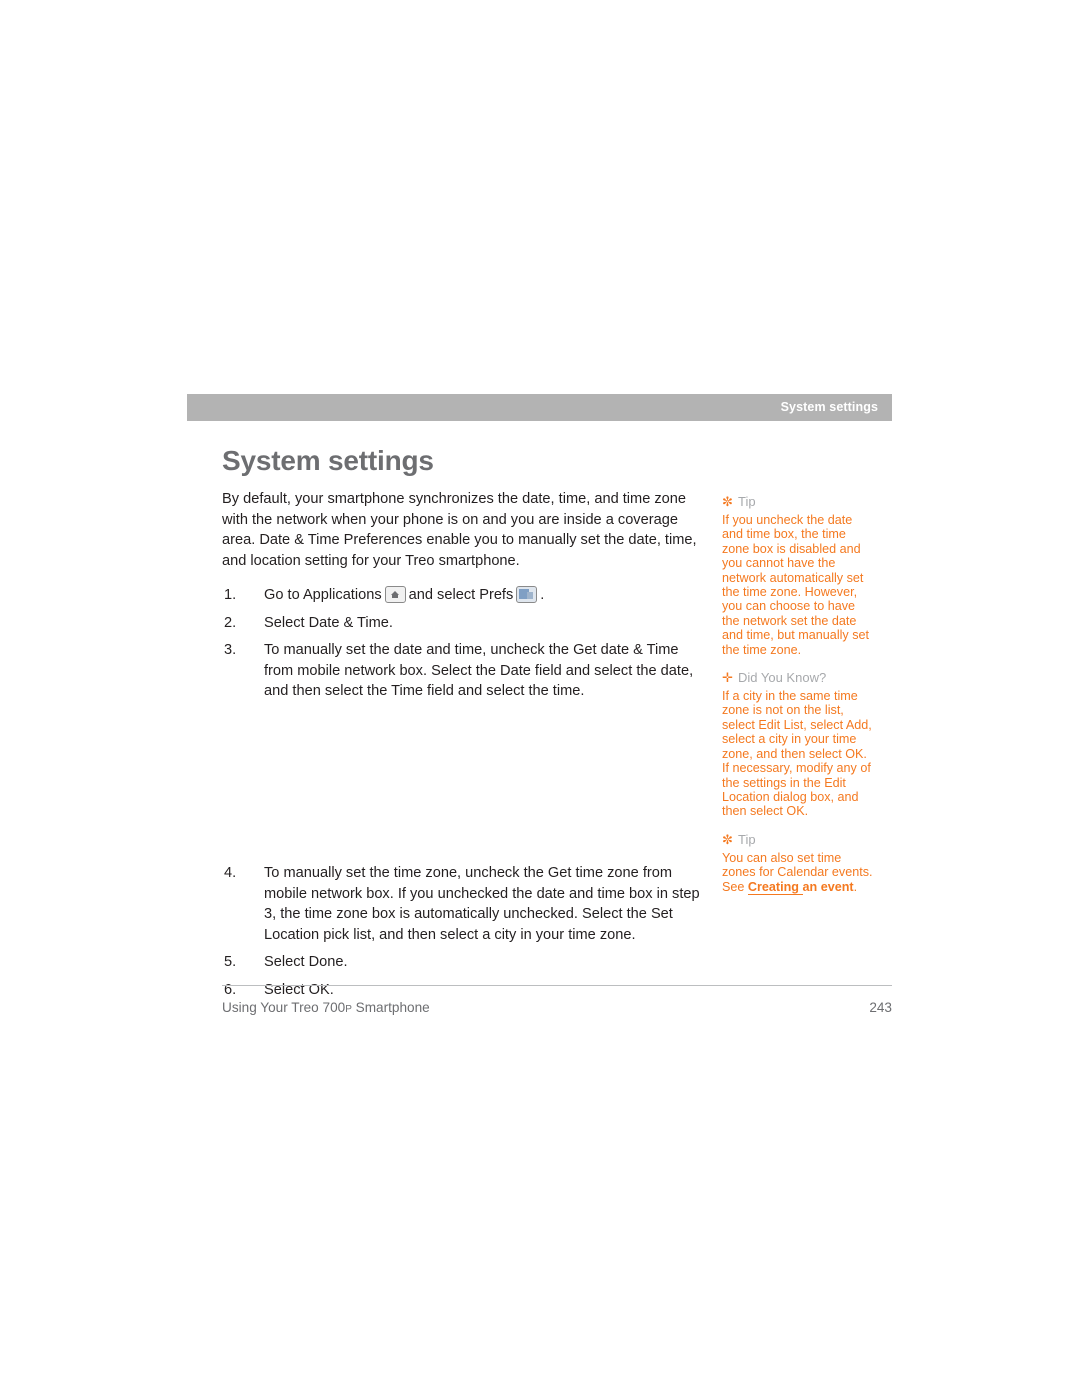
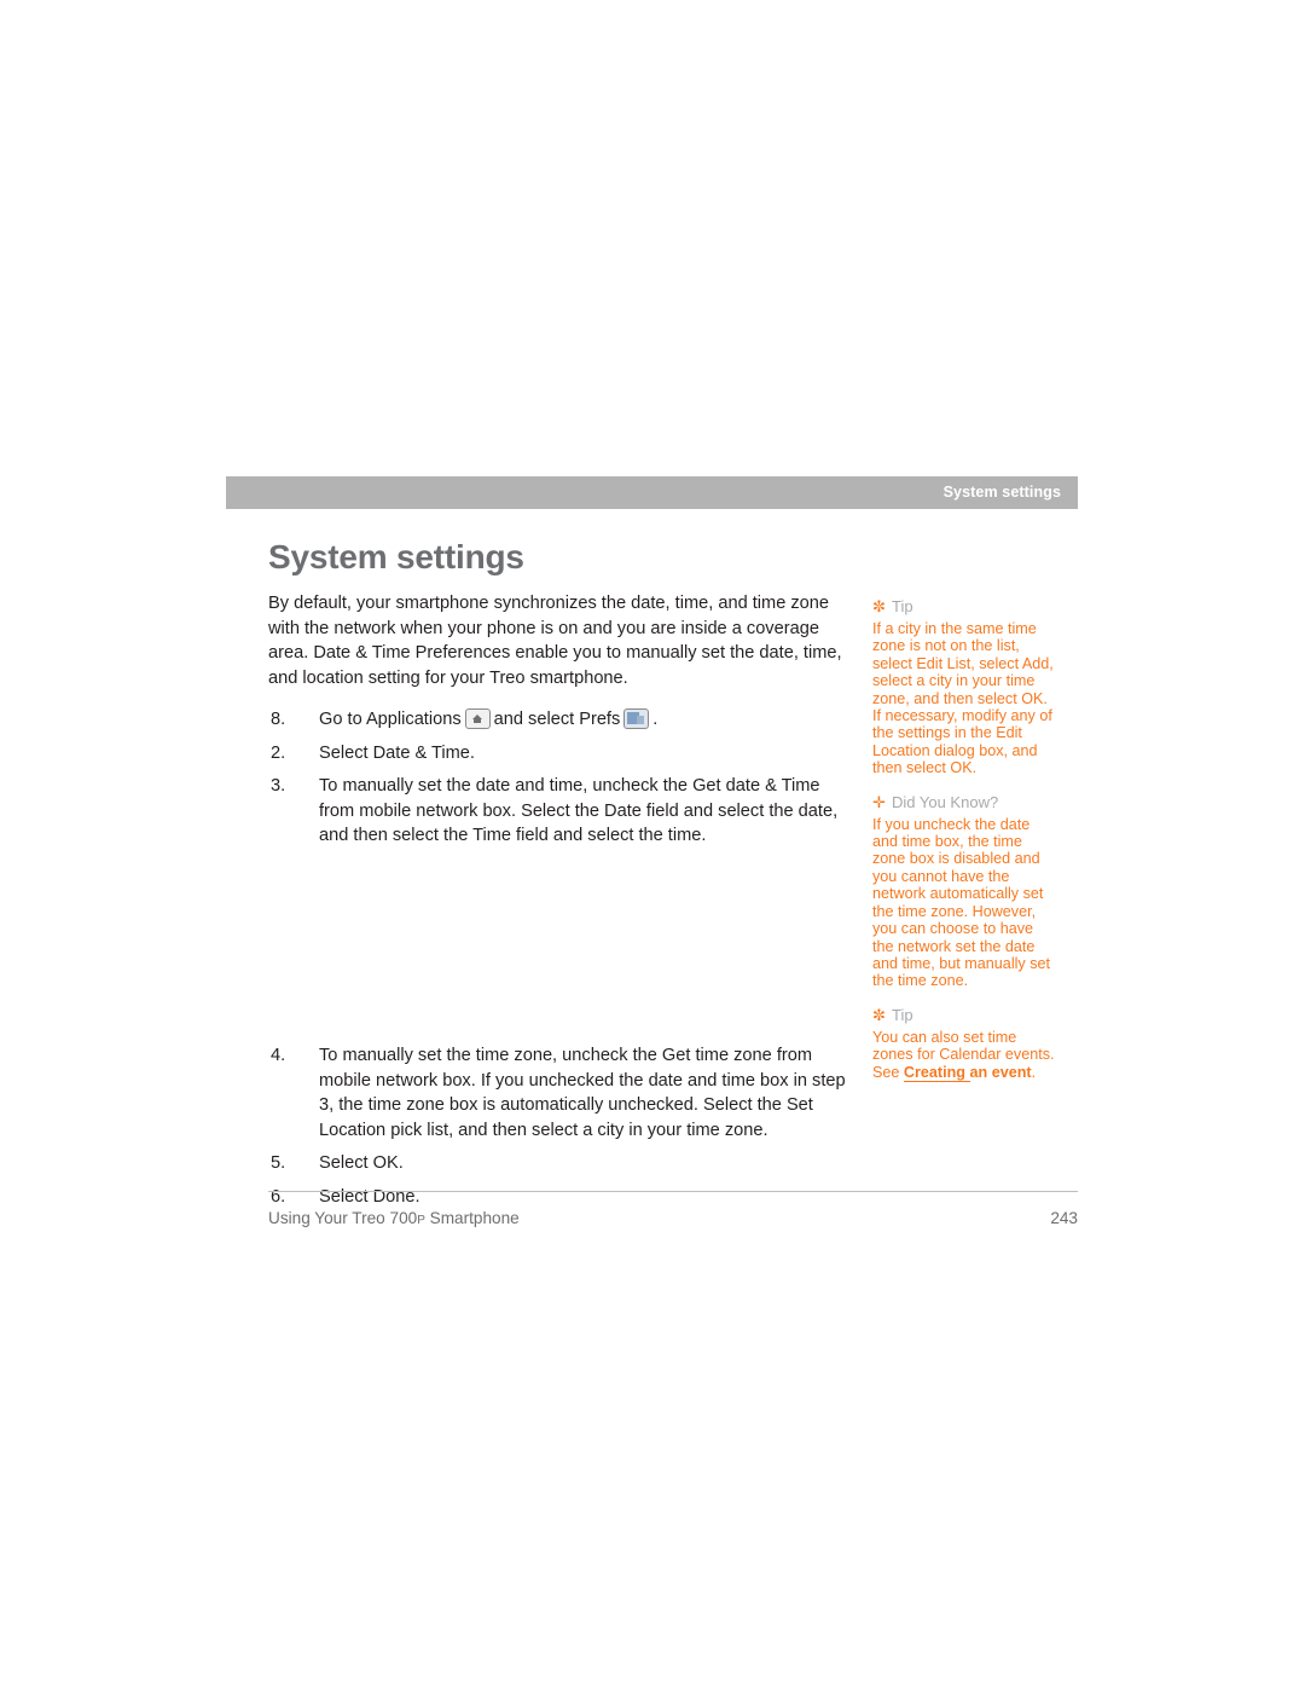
  System settings
  System settings
  By default, your smartphone synchronizes the date, time, and time zone with the network when your phone is on and you are inside a coverage area. Date & Time Preferences enable you to manually set the date, time, and location setting for your Treo smartphone.
- 1.
+ 8.
  Go to Applications and select Prefs .
  2.
  Select Date & Time.
  3.
  To manually set the date and time, uncheck the Get date & Time from mobile network box. Select the Date field and select the date, and then select the Time field and select the time.
  4.
  To manually set the time zone, uncheck the Get time zone from mobile network box. If you unchecked the date and time box in step 3, the time zone box is automatically unchecked. Select the Set Location pick list, and then select a city in your time zone.
  5.
- Select Done.
+ Select OK.
  6.
- Select OK.
+ Select Done.
  ✼ Tip
- If you uncheck the date and time box, the time zone box is disabled and you cannot have the network automatically set the time zone. However, you can choose to have the network set the date and time, but manually set the time zone.
+ If a city in the same time zone is not on the list, select Edit List, select Add, select a city in your time zone, and then select OK. If necessary, modify any of the settings in the Edit Location dialog box, and then select OK.
  ✛ Did You Know?
- If a city in the same time zone is not on the list, select Edit List, select Add, select a city in your time zone, and then select OK. If necessary, modify any of the settings in the Edit Location dialog box, and then select OK.
+ If you uncheck the date and time box, the time zone box is disabled and you cannot have the network automatically set the time zone. However, you can choose to have the network set the date and time, but manually set the time zone.
  ✼ Tip
  You can also set time zones for Calendar events. See Creating an event.
  Using Your Treo 700P Smartphone
  243
